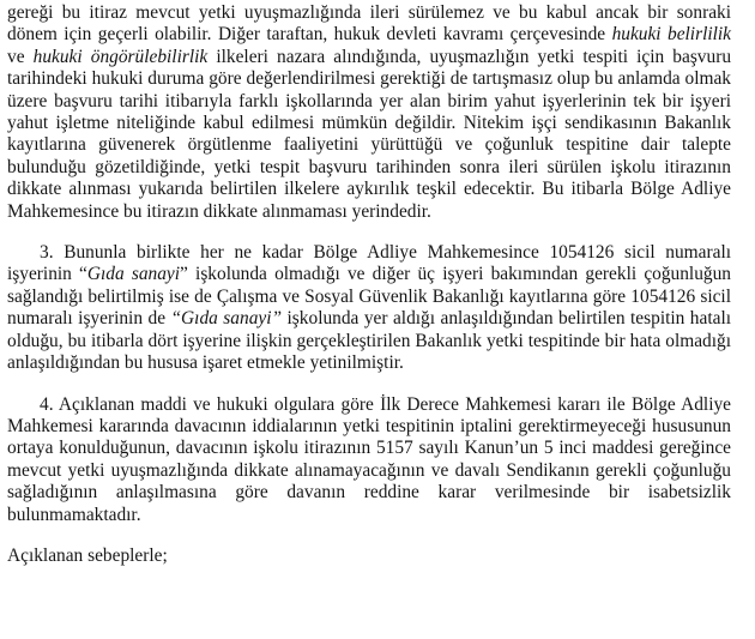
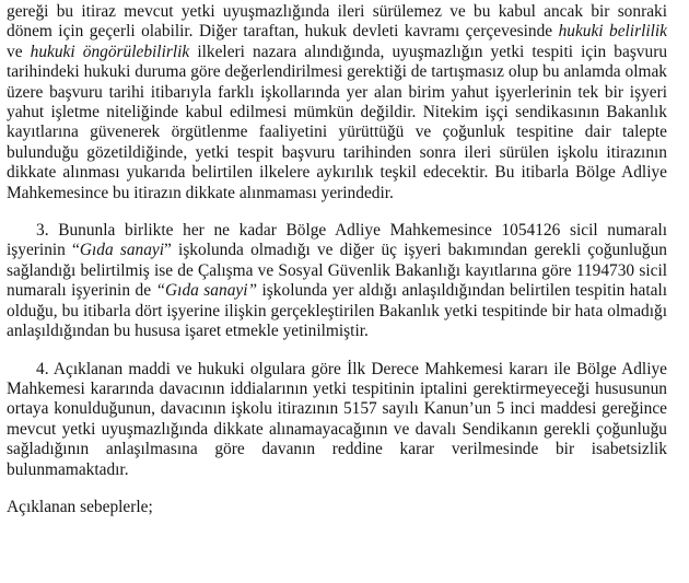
  gereği bu itiraz mevcut yetki uyuşmazlığında ileri sürülemez ve bu kabul ancak bir sonraki dönem için geçerli olabilir. Diğer taraftan, hukuk devleti kavramı çerçevesinde hukuki belirlilik ve hukuki öngörülebilirlik ilkeleri nazara alındığında, uyuşmazlığın yetki tespiti için başvuru tarihindeki hukuki duruma göre değerlendirilmesi gerektiği de tartışmasız olup bu anlamda olmak üzere başvuru tarihi itibarıyla farklı işkollarında yer alan birim yahut işyerlerinin tek bir işyeri yahut işletme niteliğinde kabul edilmesi mümkün değildir. Nitekim işçi sendikasının Bakanlık kayıtlarına güvenerek örgütlenme faaliyetini yürüttüğü ve çoğunluk tespitine dair talepte bulunduğu gözetildiğinde, yetki tespit başvuru tarihinden sonra ileri sürülen işkolu itirazının dikkate alınması yukarıda belirtilen ilkelere aykırılık teşkil edecektir. Bu itibarla Bölge Adliye Mahkemesince bu itirazın dikkate alınmaması yerindedir.
- 3. Bununla birlikte her ne kadar Bölge Adliye Mahkemesince 1054126 sicil numaralı işyerinin “Gıda sanayi” işkolunda olmadığı ve diğer üç işyeri bakımından gerekli çoğunluğun sağlandığı belirtilmiş ise de Çalışma ve Sosyal Güvenlik Bakanlığı kayıtlarına göre 1054126 sicil numaralı işyerinin de “Gıda sanayi” işkolunda yer aldığı anlaşıldığından belirtilen tespitin hatalı olduğu, bu itibarla dört işyerine ilişkin gerçekleştirilen Bakanlık yetki tespitinde bir hata olmadığı anlaşıldığından bu hususa işaret etmekle yetinilmiştir.
+ 3. Bununla birlikte her ne kadar Bölge Adliye Mahkemesince 1054126 sicil numaralı işyerinin “Gıda sanayi” işkolunda olmadığı ve diğer üç işyeri bakımından gerekli çoğunluğun sağlandığı belirtilmiş ise de Çalışma ve Sosyal Güvenlik Bakanlığı kayıtlarına göre 1194730 sicil numaralı işyerinin de “Gıda sanayi” işkolunda yer aldığı anlaşıldığından belirtilen tespitin hatalı olduğu, bu itibarla dört işyerine ilişkin gerçekleştirilen Bakanlık yetki tespitinde bir hata olmadığı anlaşıldığından bu hususa işaret etmekle yetinilmiştir.
  4. Açıklanan maddi ve hukuki olgulara göre İlk Derece Mahkemesi kararı ile Bölge Adliye Mahkemesi kararında davacının iddialarının yetki tespitinin iptalini gerektirmeyeceği hususunun ortaya konulduğunun, davacının işkolu itirazının 5157 sayılı Kanun’un 5 inci maddesi gereğince mevcut yetki uyuşmazlığında dikkate alınamayacağının ve davalı Sendikanın gerekli çoğunluğu sağladığının anlaşılmasına göre davanın reddine karar verilmesinde bir isabetsizlik bulunmamaktadır.
  Açıklanan sebeplerle;
